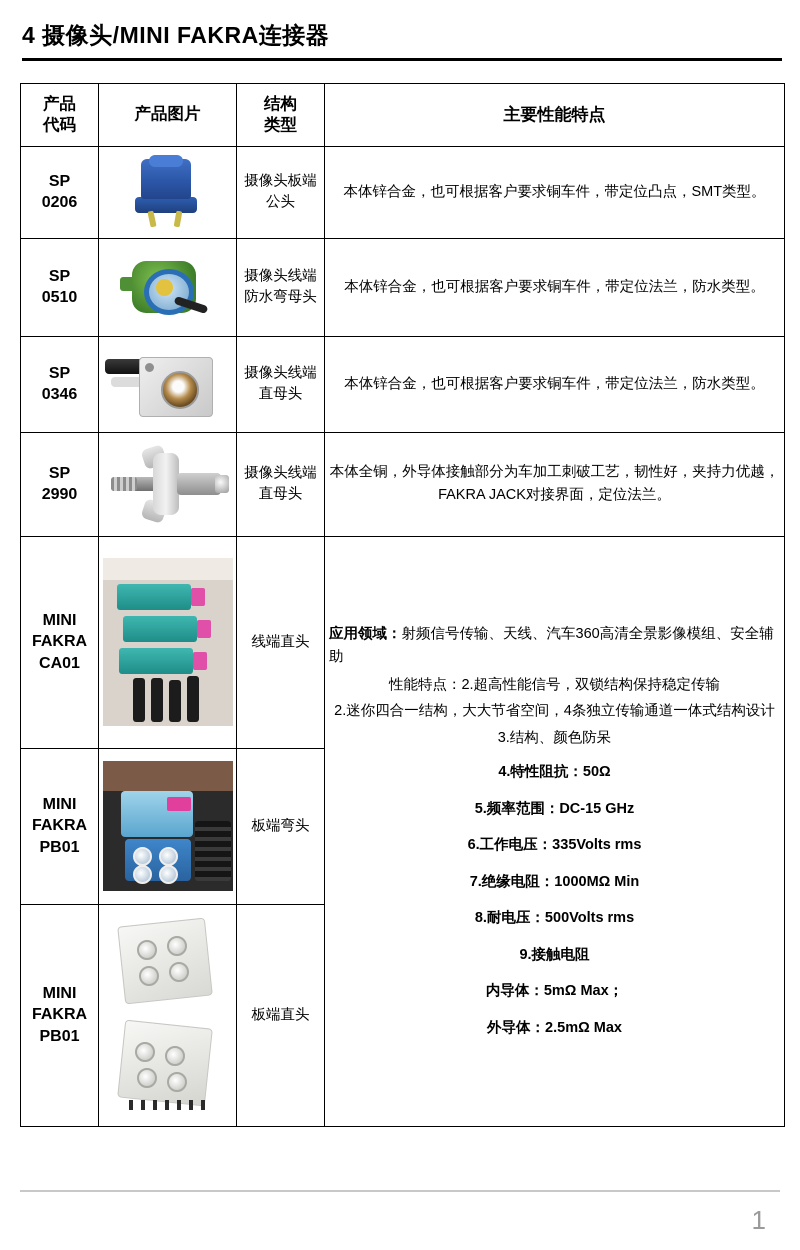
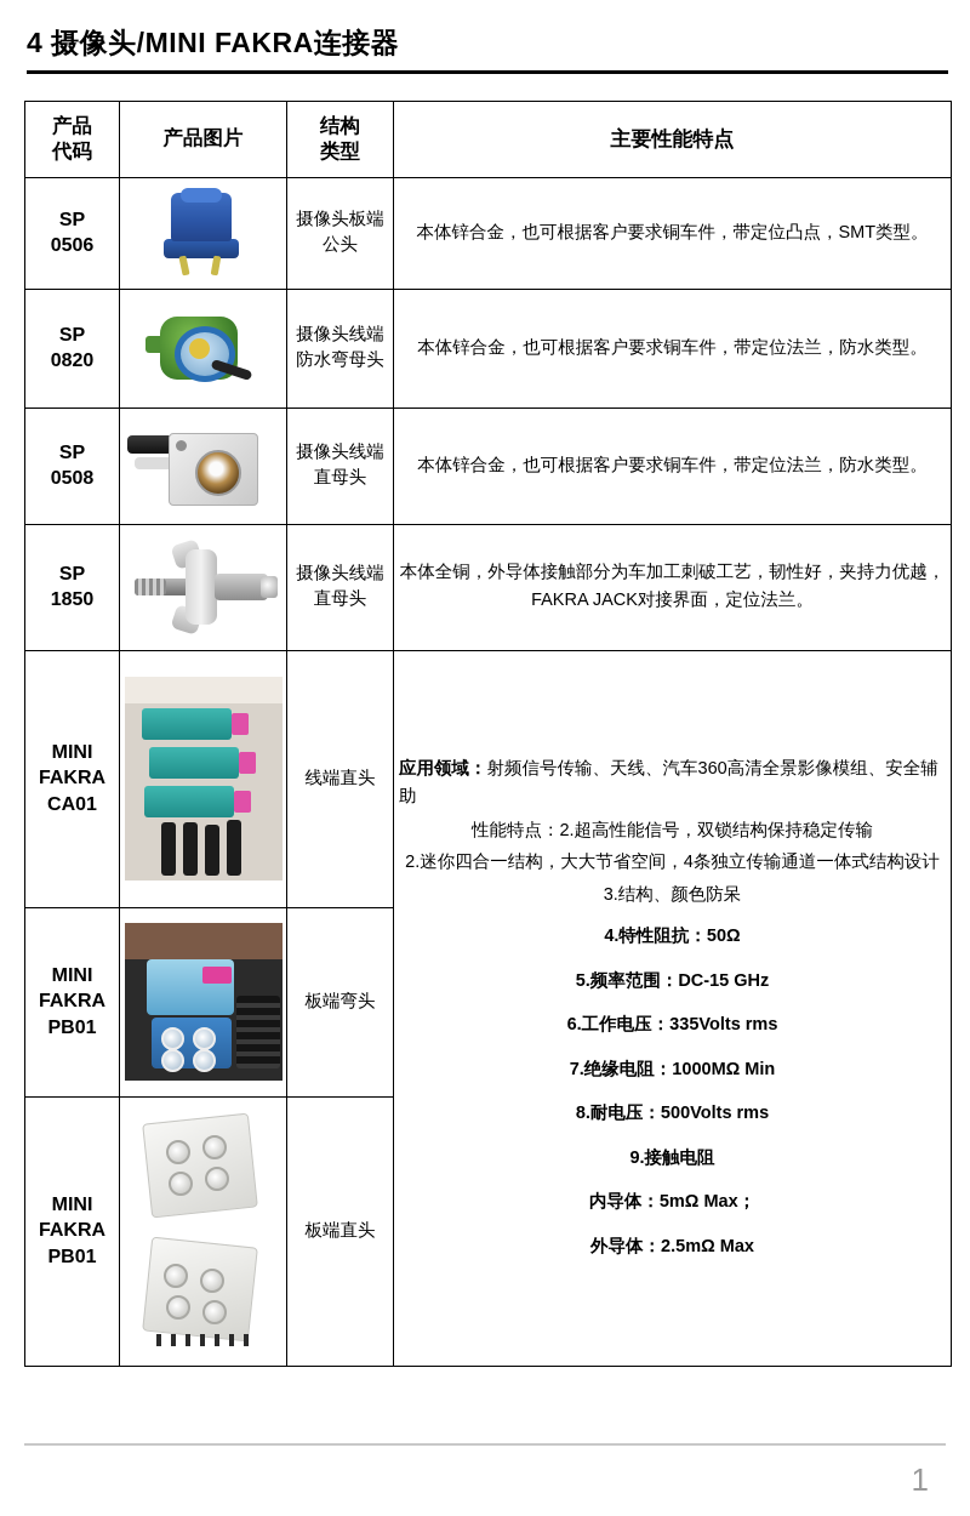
  4 摄像头/MINI FAKRA连接器
  产品 代码	产品图片	结构 类型	主要性能特点
- SP 0206		摄像头板端公头	本体锌合金，也可根据客户要求铜车件，带定位凸点，SMT类型。
+ SP 0506		摄像头板端公头	本体锌合金，也可根据客户要求铜车件，带定位凸点，SMT类型。
- SP 0510		摄像头线端防水弯母头	本体锌合金，也可根据客户要求铜车件，带定位法兰，防水类型。
+ SP 0820		摄像头线端防水弯母头	本体锌合金，也可根据客户要求铜车件，带定位法兰，防水类型。
- SP 0346		摄像头线端直母头	本体锌合金，也可根据客户要求铜车件，带定位法兰，防水类型。
+ SP 0508		摄像头线端直母头	本体锌合金，也可根据客户要求铜车件，带定位法兰，防水类型。
- SP 2990		摄像头线端直母头	本体全铜，外导体接触部分为车加工刺破工艺，韧性好，夹持力优越，FAKRA JACK对接界面，定位法兰。
+ SP 1850		摄像头线端直母头	本体全铜，外导体接触部分为车加工刺破工艺，韧性好，夹持力优越，FAKRA JACK对接界面，定位法兰。
  MINI FAKRA CA01		线端直头	应用领域：射频信号传输、天线、汽车360高清全景影像模组、安全辅助 性能特点：2.超高性能信号，双锁结构保持稳定传输 2.迷你四合一结构，大大节省空间，4条独立传输通道一体式结构设计 3.结构、颜色防呆 4.特性阻抗：50Ω 5.频率范围：DC-15 GHz 6.工作电压：335Volts rms 7.绝缘电阻：1000MΩ Min 8.耐电压：500Volts rms 9.接触电阻 内导体：5mΩ Max； 外导体：2.5mΩ Max
  MINI FAKRA PB01		板端弯头
  MINI FAKRA PB01		板端直头
  1
